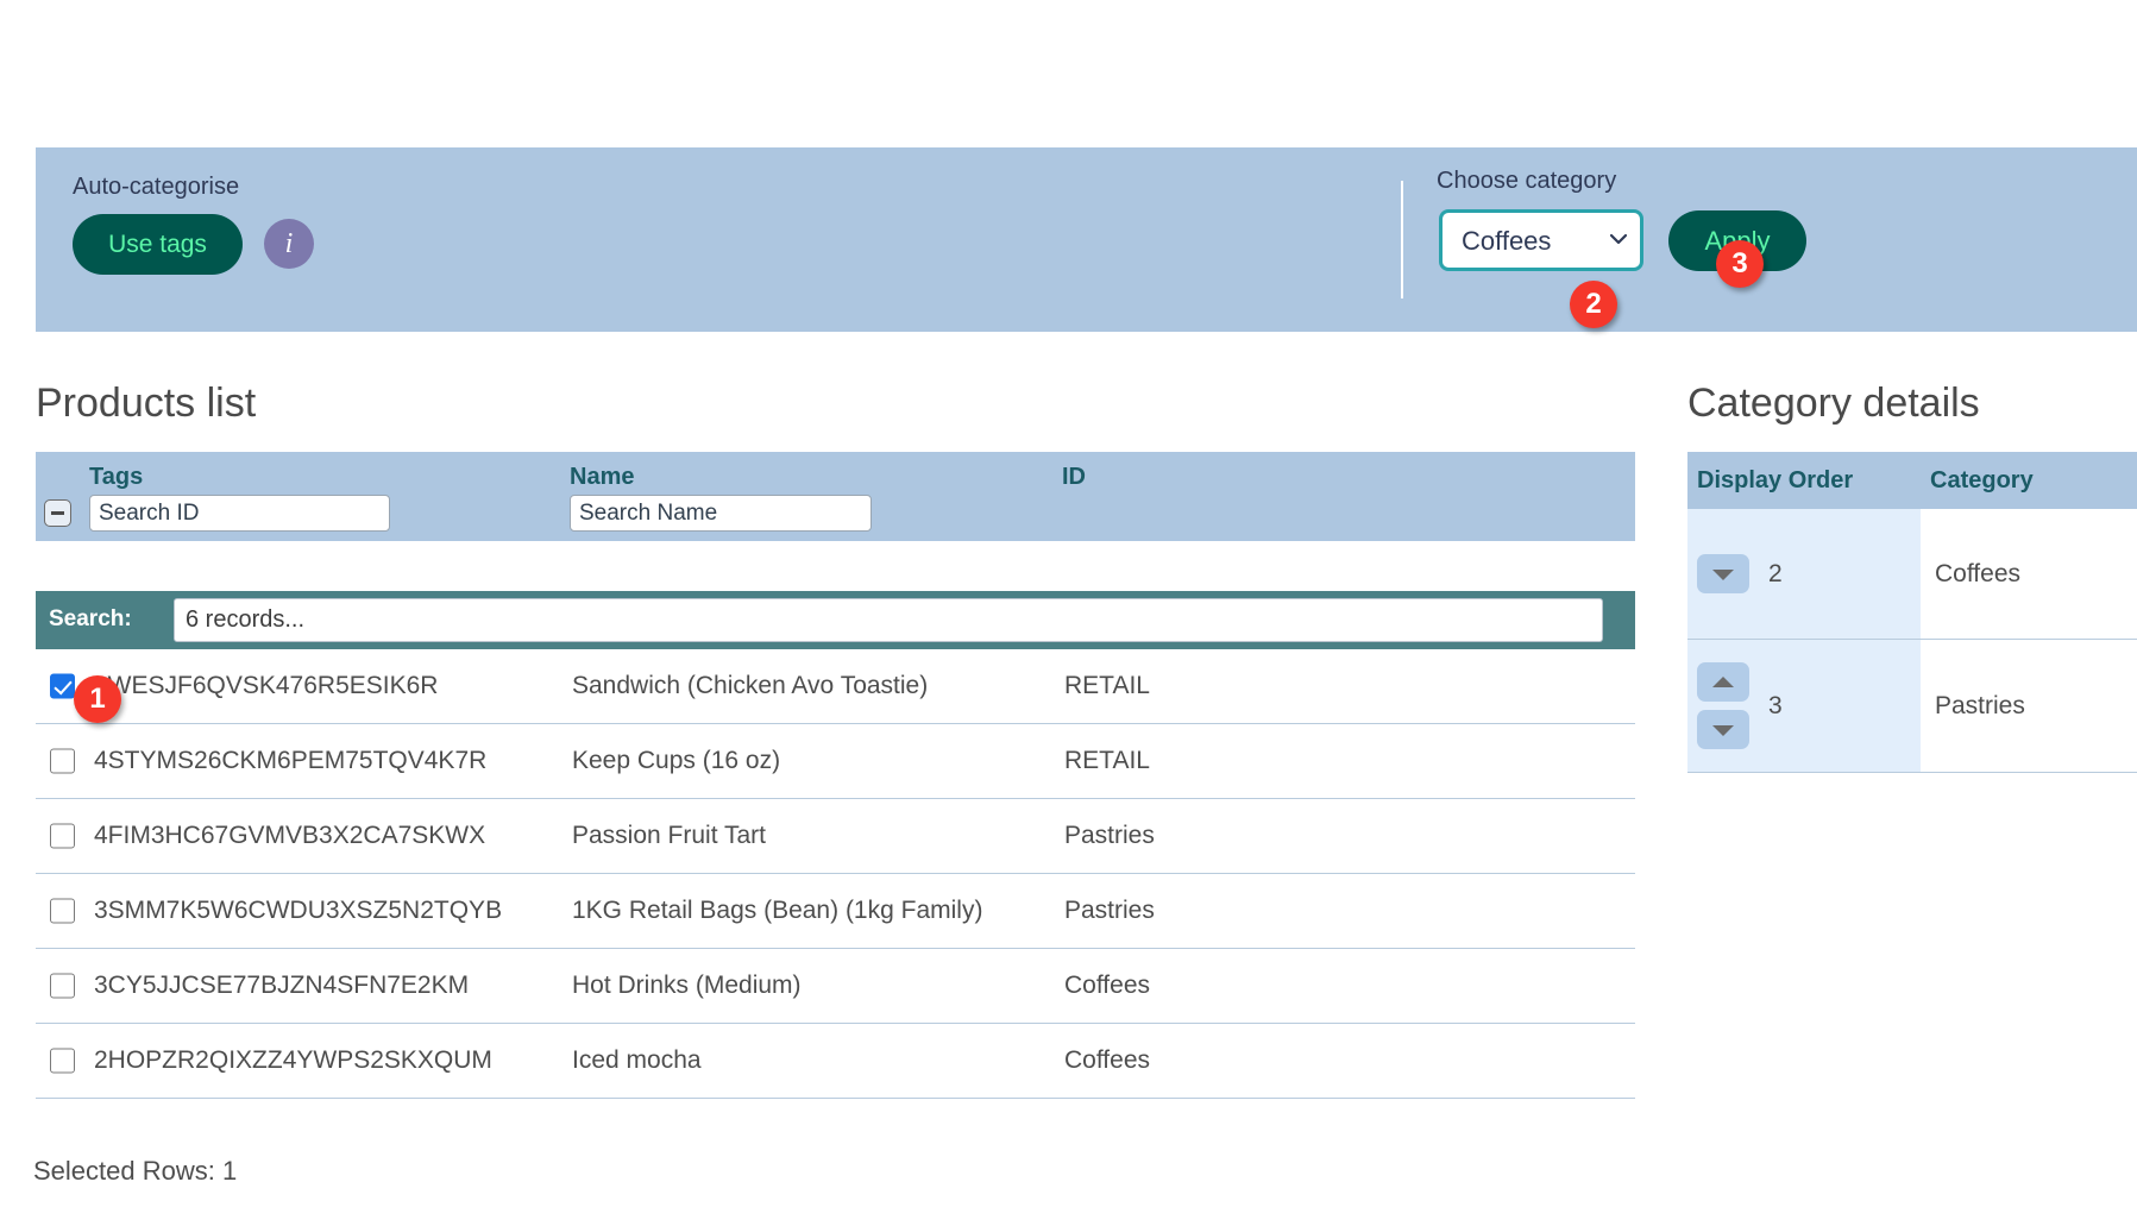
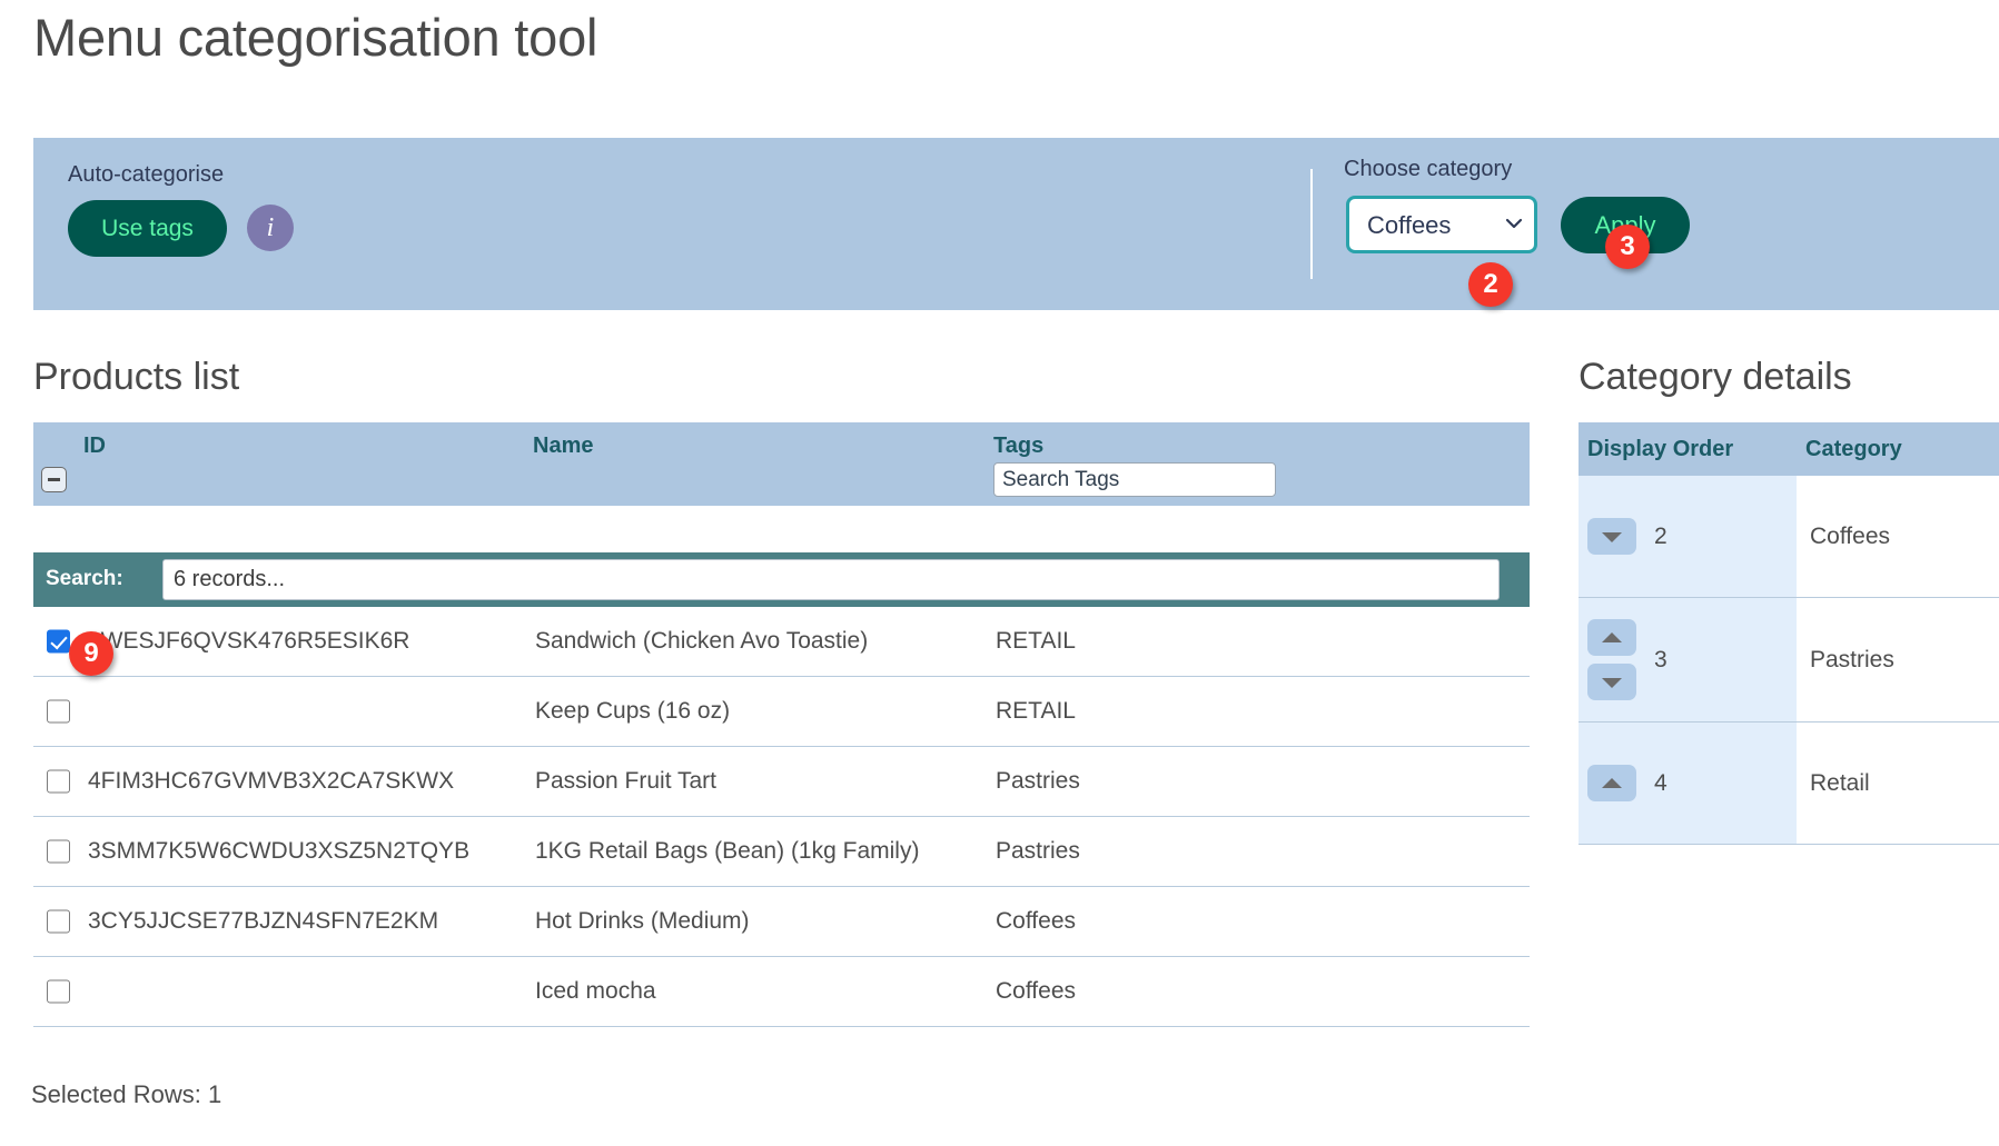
+ Menu categorisation tool
  Auto-categorise
  Use tags
  i
  Choose category
  Coffees
  Aply
- 1
+ 9
  2
  3
  Products list
  Category details
- Tags
+ ID
- Search ID
  Name
- Search Name
- ID
+ Tags
+ Search Tags
  Search:
  6 records...
  WESJF6QVSK476R5ESIK6R
  Sandwich (Chicken Avo Toastie)
  RETAIL
- 4STYMS26CKM6PEM75TQV4K7R
  Keep Cups (16 oz)
  RETAIL
  4FIM3HC67GVMVB3X2CA7SKWX
  Passion Fruit Tart
  Pastries
  3SMM7K5W6CWDU3XSZ5N2TQYB
  1KG Retail Bags (Bean) (1kg Family)
  Pastries
  3CY5JJCSE77BJZN4SFN7E2KM
  Hot Drinks (Medium)
  Coffees
- 2HOPZR2QIXZZ4YWPS2SKXQUM
  Iced mocha
  Coffees
  Selected Rows: 1
  Display Order
  Category
  2
  Coffees
  3
  Pastries
+ 4
+ Retail
